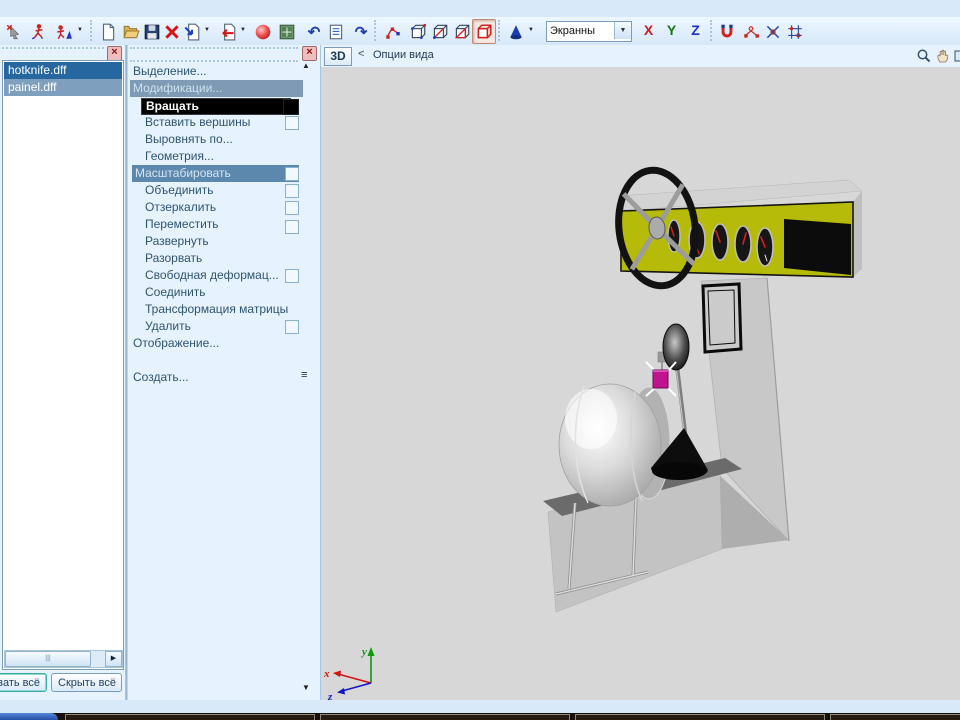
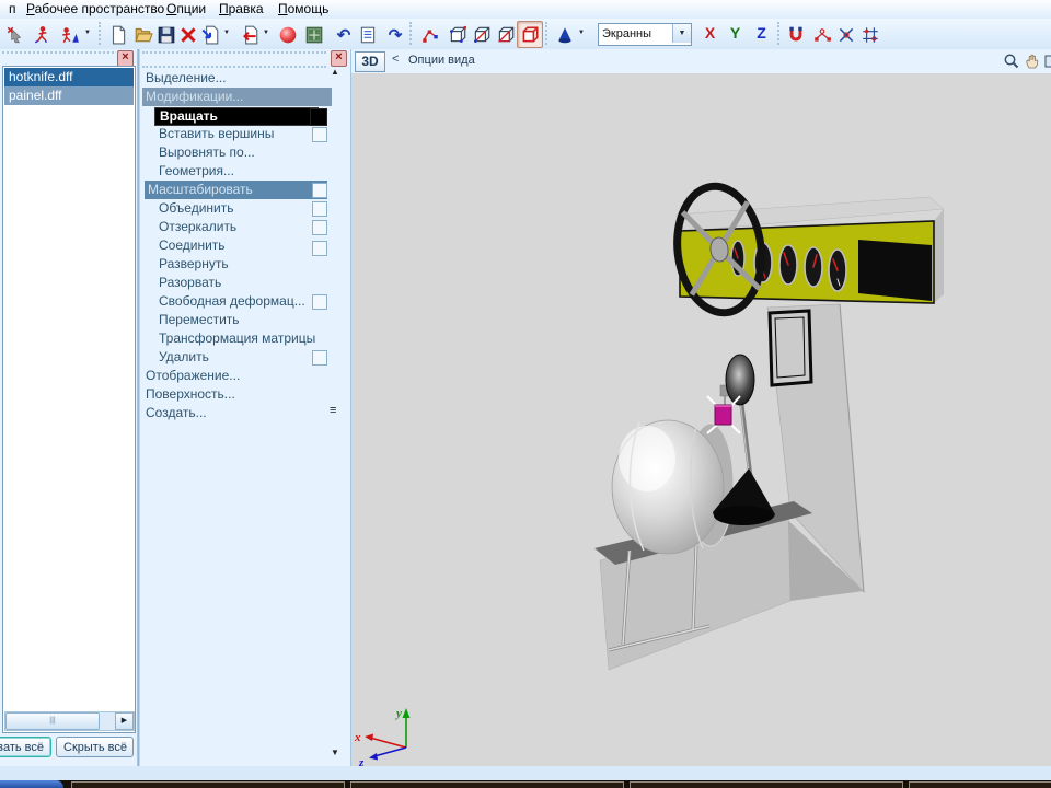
+ п
+ Рабочее пространство
+ Опции
+ Правка
+ Помощь
  ↶
  ↷
  Экранны
  X
  Y
  Z
  ×
  hotknife.dff
  painel.dff
  зать всё
  Скрыть всё
  ×
  ▲
  Выделение...
  Модификации...
  Вращать
  Вставить вершины
  Выровнять по...
  Геометрия...
  Масштабировать
  Объединить
  Отзеркалить
- Переместить
+ Соединить
  Развернуть
  Разорвать
  Свободная деформац...
- Соединить
+ Переместить
  Трансформация матрицы
  Удалить
  Отображение...
+ Поверхность...
  Создать...
  ≡
  ▼
  3D
  <
  Опции вида
  y
  x
  z
